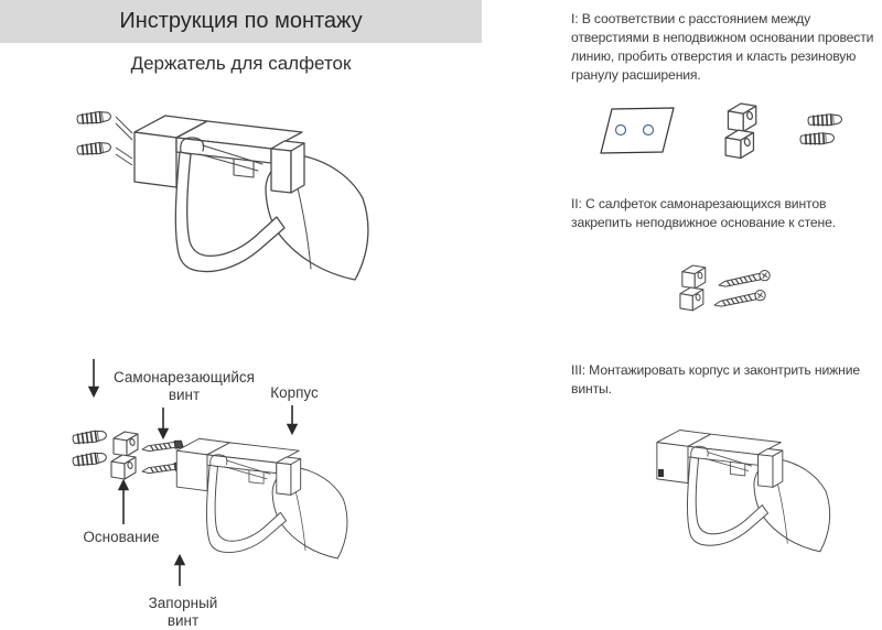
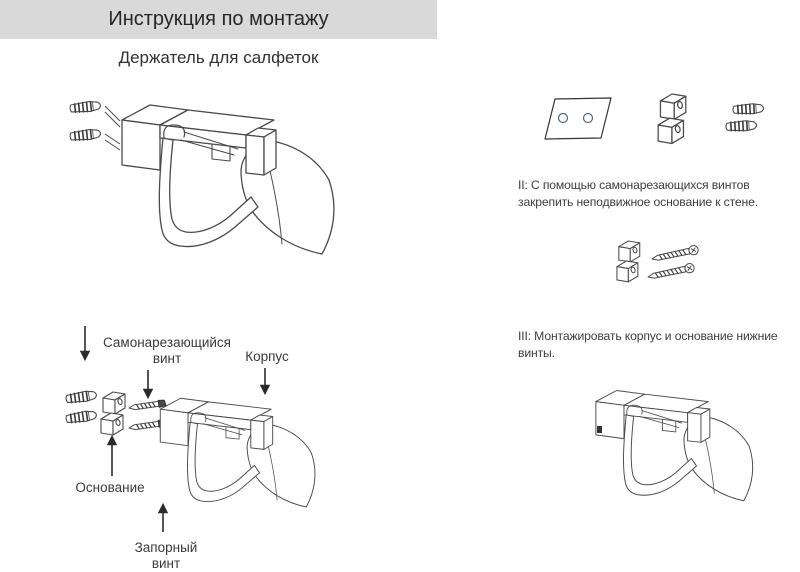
  Инструкция по монтажу
  Держатель для салфеток
  Самонарезающийся винт
  Корпус
  Основание
  Запорный винт
- I: В соответствии с расстоянием между отверстиями в неподвижном основании провести линию, пробить отверстия и класть резиновую гранулу расширения.
- II: С салфеток самонарезающихся винтов закрепить неподвижное основание к стене.
+ II: С помощью самонарезающихся винтов закрепить неподвижное основание к стене.
- III: Монтажировать корпус и законтрить нижние винты.
+ III: Монтажировать корпус и основание нижние винты.
